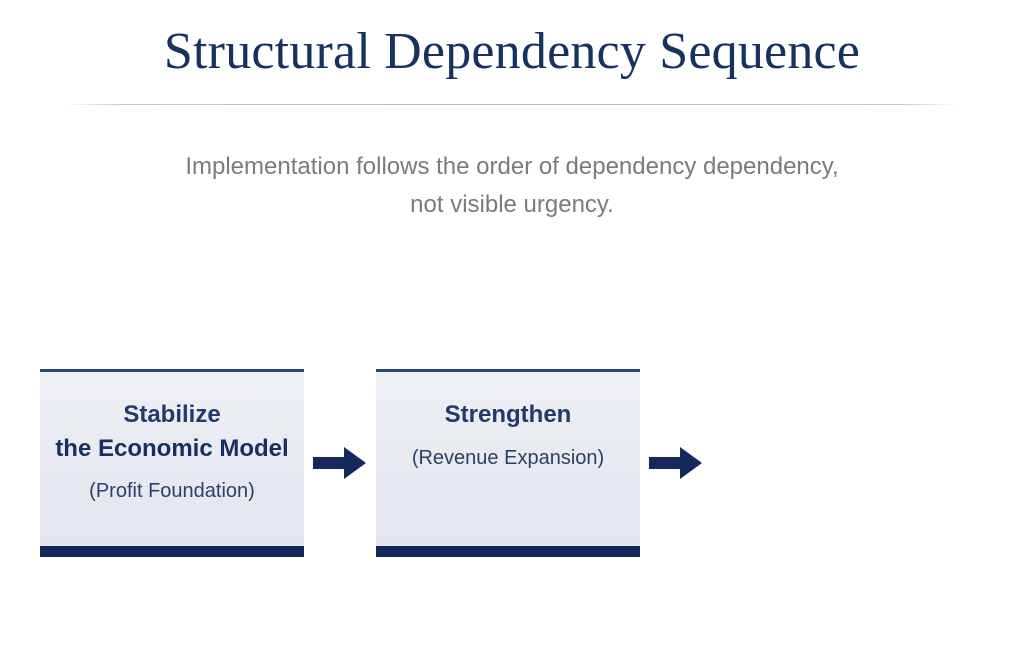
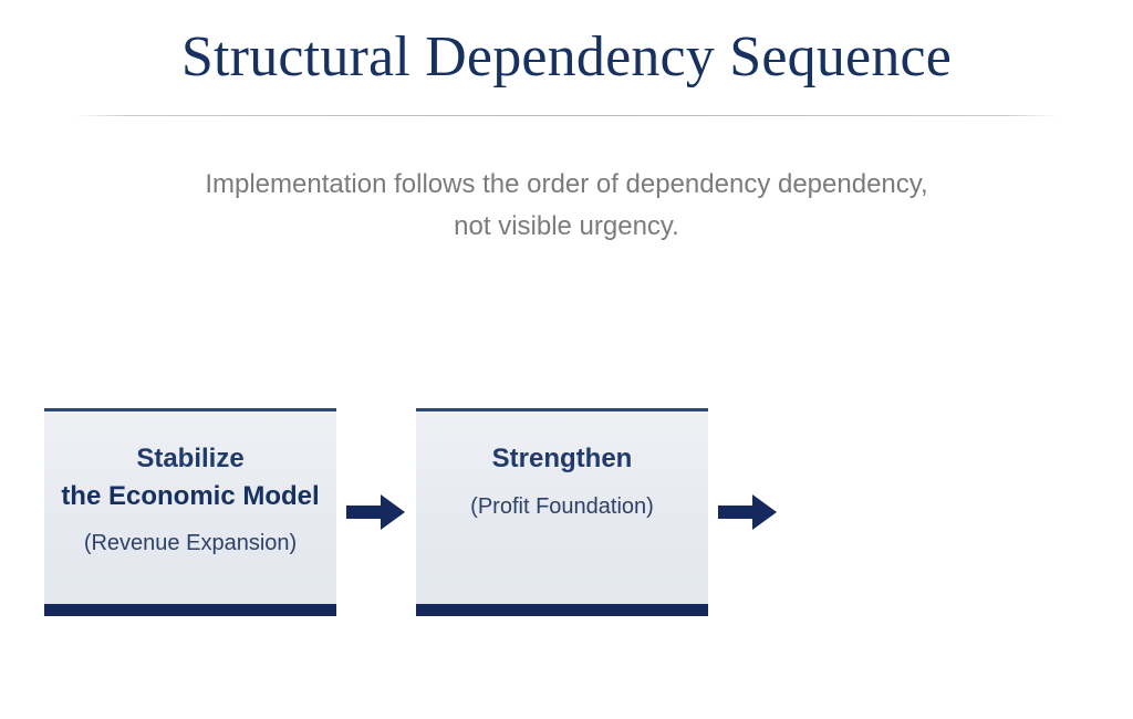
  Structural Dependency Sequence
  Implementation follows the order of dependency dependency,
  not visible urgency.
  Stabilize
  the Economic Model
- (Profit Foundation)
+ (Revenue Expansion)
  Strengthen
- (Revenue Expansion)
+ (Profit Foundation)
